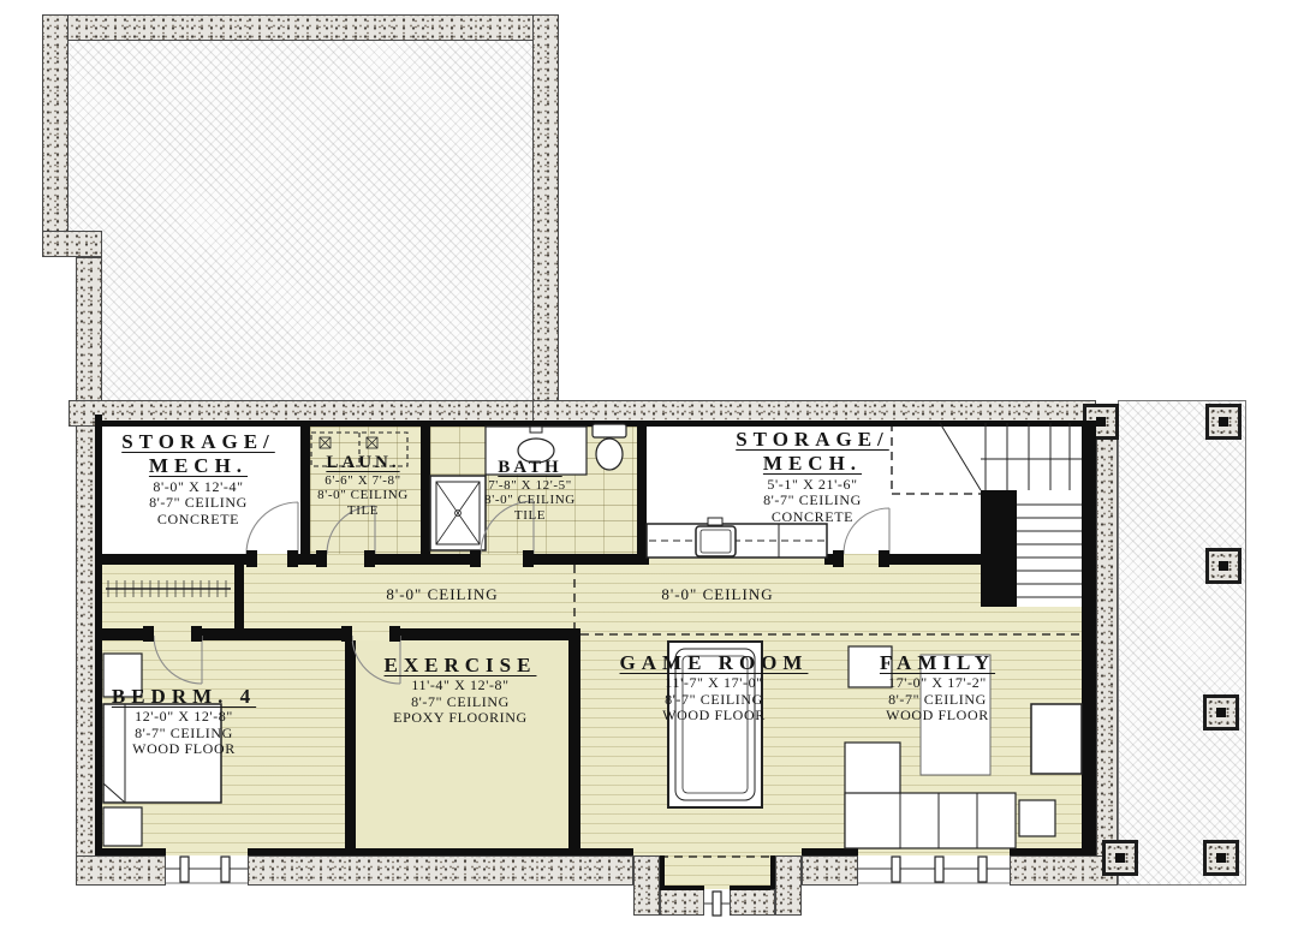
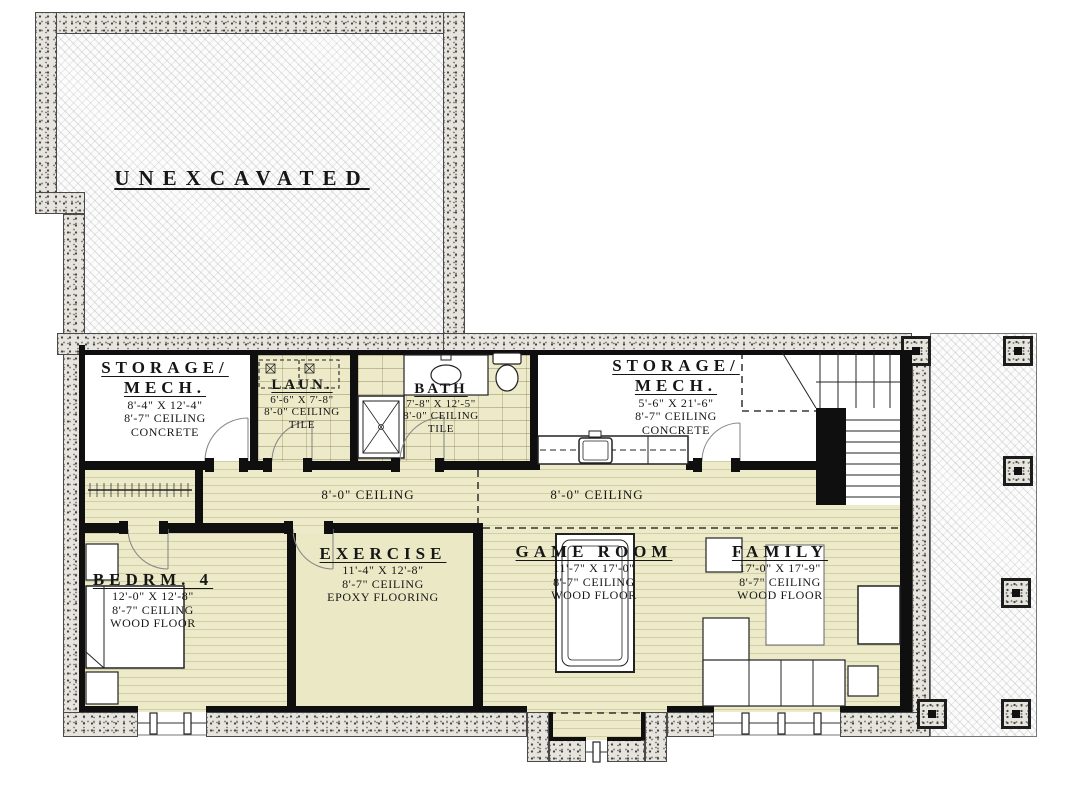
+ UNEXCAVATED
  STORAGE/
  MECH.
- 8'-0" X 12'-4"
+ 8'-4" X 12'-4"
  8'-7" CEILING
  CONCRETE
  LAUN.
  6'-6" X 7'-8"
  8'-0" CEILING
  TILE
  BATH
  7'-8" X 12'-5"
  8'-0" CEILING
  TILE
  STORAGE/
  MECH.
- 5'-1" X 21'-6"
+ 5'-6" X 21'-6"
  8'-7" CEILING
  CONCRETE
  8'-0" CEILING
  8'-0" CEILING
  BEDRM. 4
  12'-0" X 12'-8"
  8'-7" CEILING
  WOOD FLOOR
  EXERCISE
  11'-4" X 12'-8"
  8'-7" CEILING
  EPOXY FLOORING
  GAME ROOM
  11'-7" X 17'-0"
  8'-7" CEILING
  WOOD FLOOR
  FAMILY
- 17'-0" X 17'-2"
+ 17'-0" X 17'-9"
  8'-7" CEILING
  WOOD FLOOR
